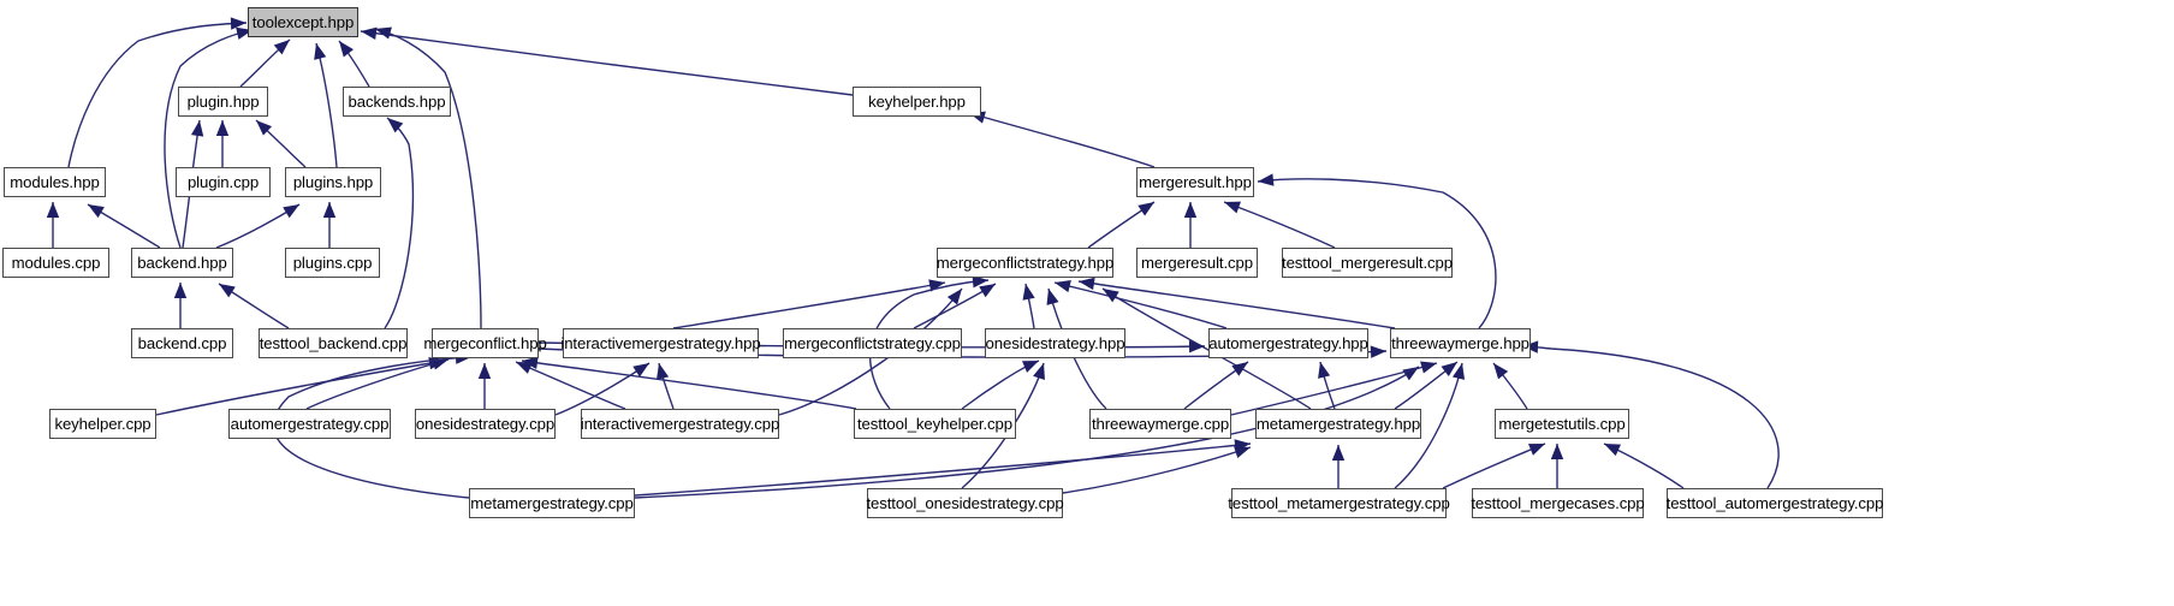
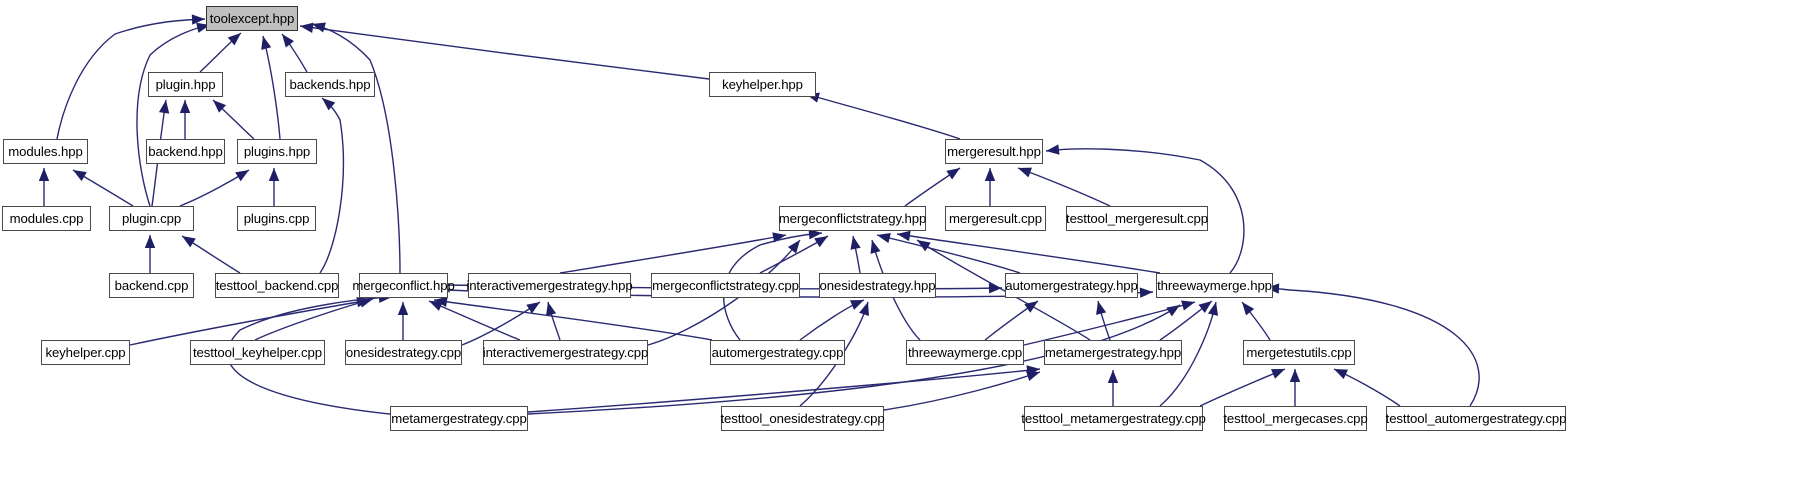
  toolexcept.hpp
  plugin.hpp
  backends.hpp
  keyhelper.hpp
  modules.hpp
- plugin.cpp
+ backend.hpp
  plugins.hpp
  mergeresult.hpp
  modules.cpp
- backend.hpp
+ plugin.cpp
  plugins.cpp
  mergeconflictstrategy.hpp
  mergeresult.cpp
  testtool_mergeresult.cpp
  backend.cpp
  testtool_backend.cpp
  mergeconflict.hpp
  interactivemergestrategy.hpp
  mergeconflictstrategy.cpp
  onesidestrategy.hpp
  automergestrategy.hpp
  threewaymerge.hpp
  keyhelper.cpp
- automergestrategy.cpp
+ testtool_keyhelper.cpp
  onesidestrategy.cpp
  interactivemergestrategy.cpp
- testtool_keyhelper.cpp
+ automergestrategy.cpp
  threewaymerge.cpp
  metamergestrategy.hpp
  mergetestutils.cpp
  metamergestrategy.cpp
  testtool_onesidestrategy.cpp
  testtool_metamergestrategy.cpp
  testtool_mergecases.cpp
  testtool_automergestrategy.cpp
